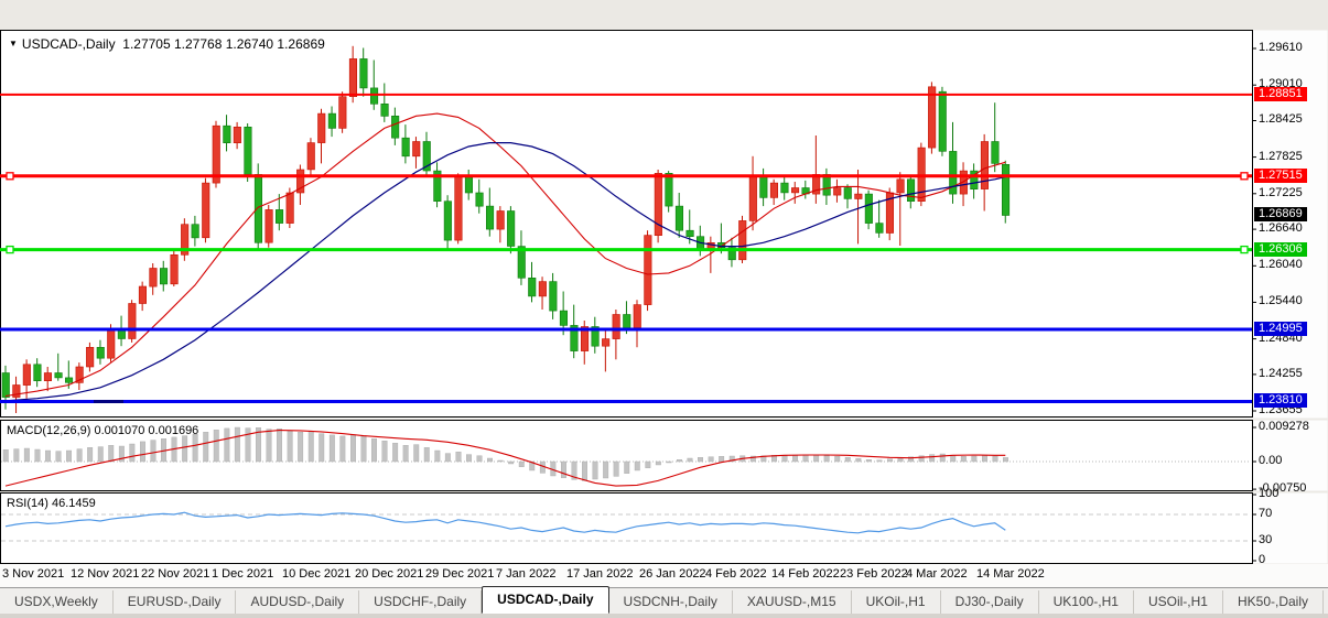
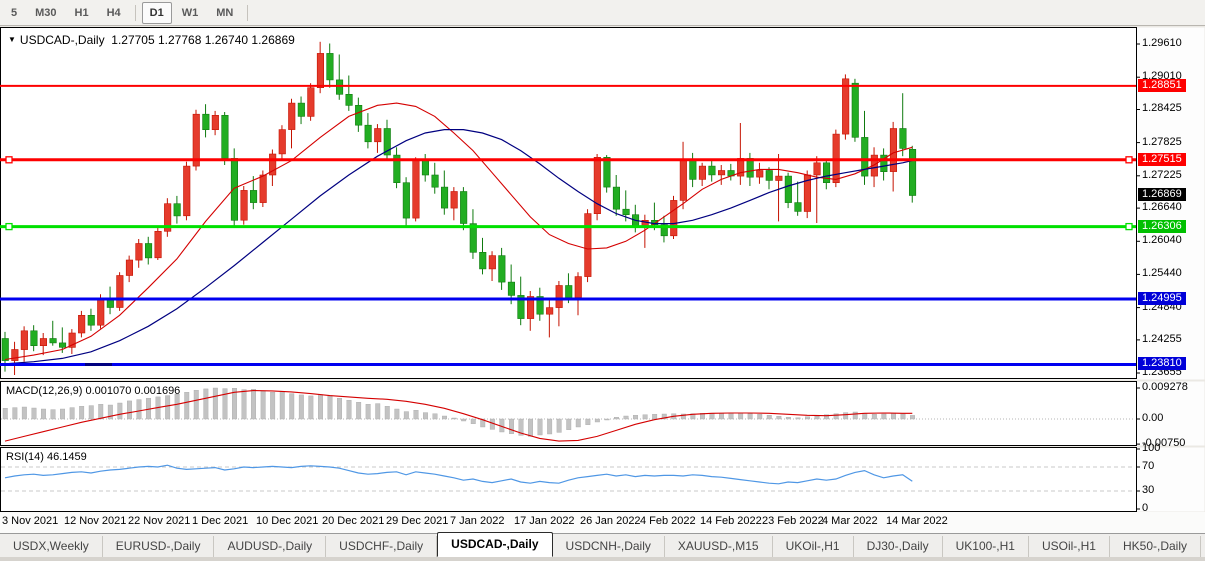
+ 5
+ M30
+ H1
+ H4
+ D1
+ W1
+ MN
  ▼ USDCAD-,Daily 1.27705 1.27768 1.26740 1.26869
  MACD(12,26,9) 0.001070 0.001696
  RSI(14) 46.1459
  1.29610
  1.29010
  1.28425
  1.27825
  1.27225
  1.26640
  1.26040
  1.25440
  1.24840
  1.24255
  1.23655
  0.009278
  0.00
  -0.00750
  100
  70
  30
  0
  1.28851
  1.27515
  1.26306
  1.24995
  1.23810
  1.26869
  3 Nov 2021
  12 Nov 2021
  22 Nov 2021
  1 Dec 2021
  10 Dec 2021
  20 Dec 2021
  29 Dec 2021
  7 Jan 2022
  17 Jan 2022
  26 Jan 2022
  4 Feb 2022
  14 Feb 2022
  23 Feb 2022
  4 Mar 2022
  14 Mar 2022
  USDX,Weekly
  EURUSD-,Daily
  AUDUSD-,Daily
  USDCHF-,Daily
  USDCAD-,Daily
  USDCNH-,Daily
  XAUUSD-,M15
  UKOil-,H1
  DJ30-,Daily
  UK100-,H1
  USOil-,H1
  HK50-,Daily
